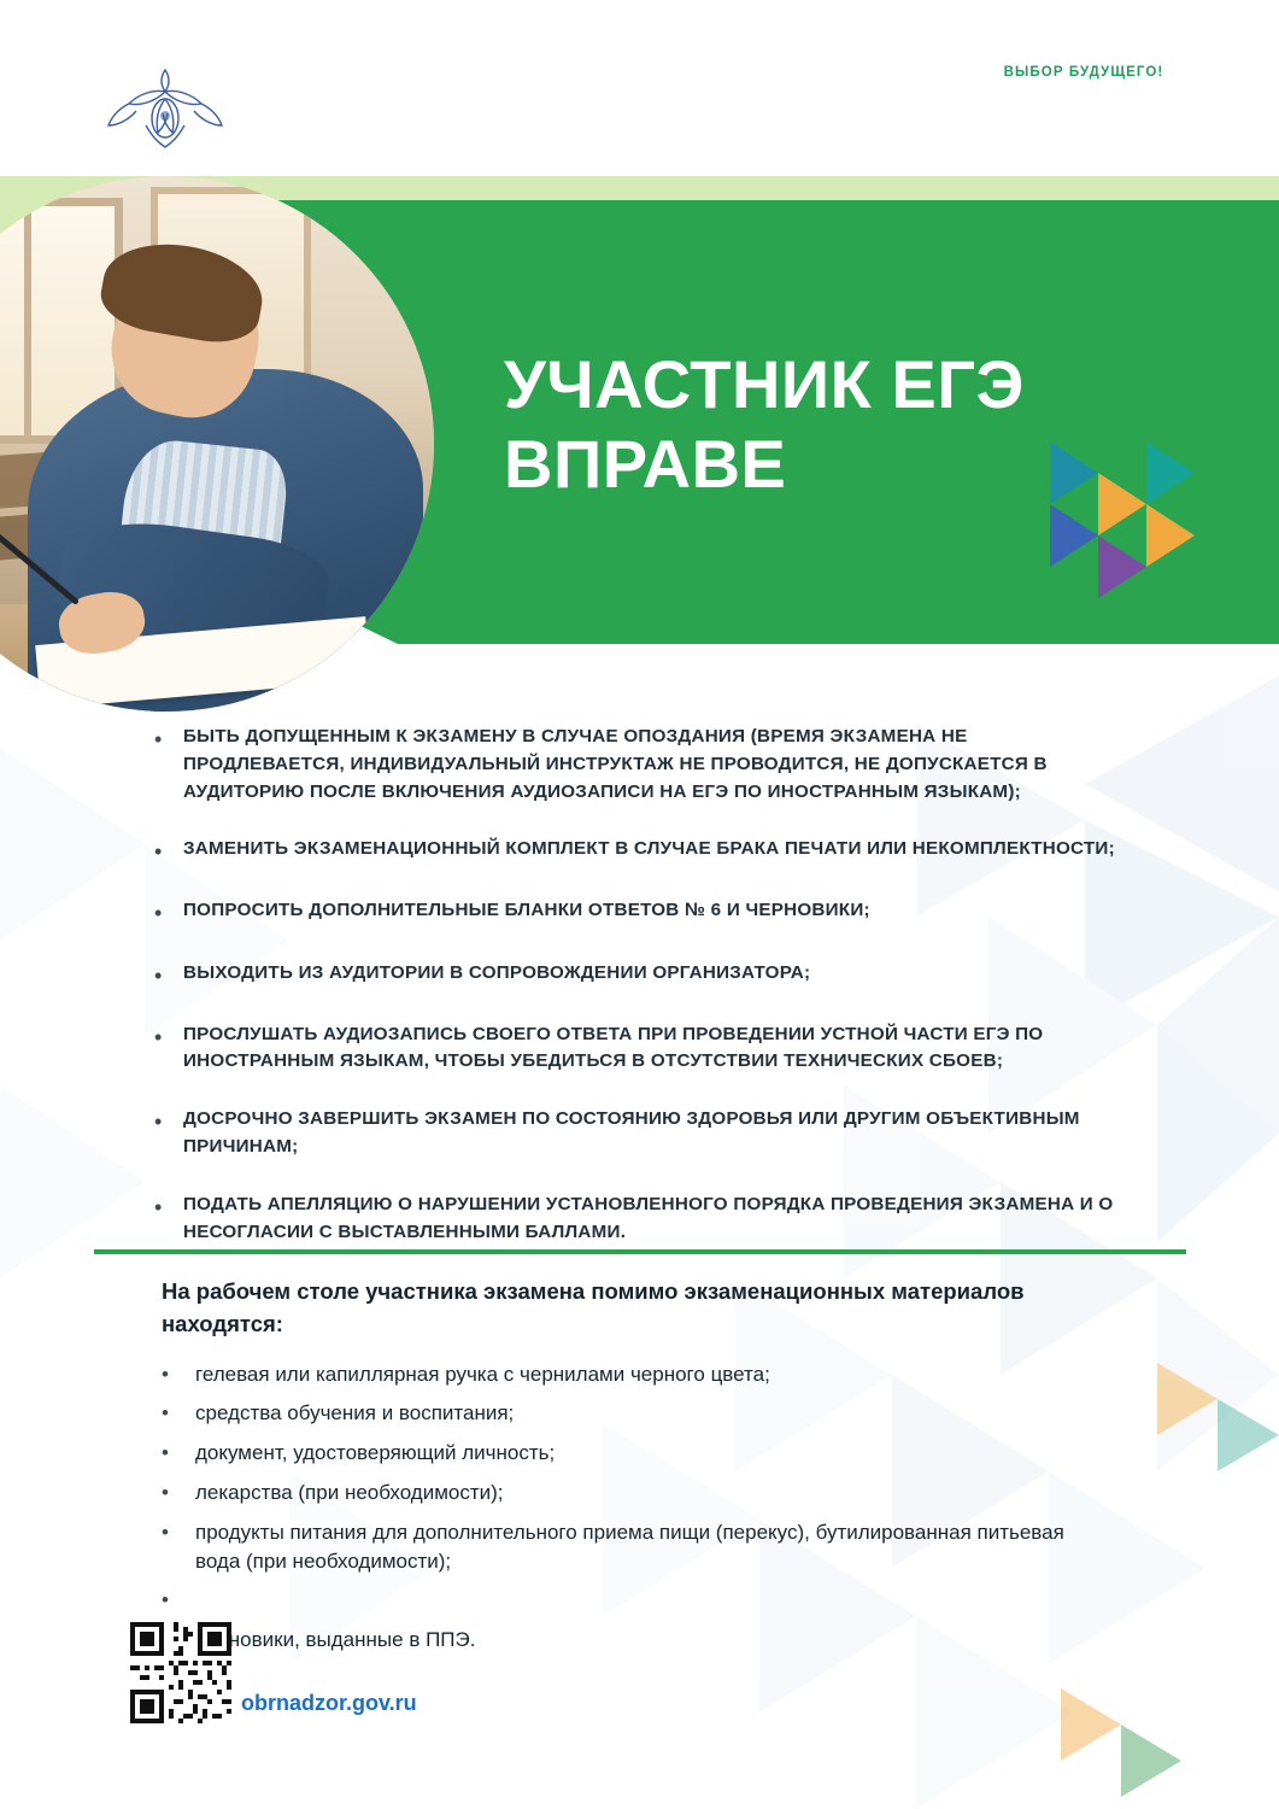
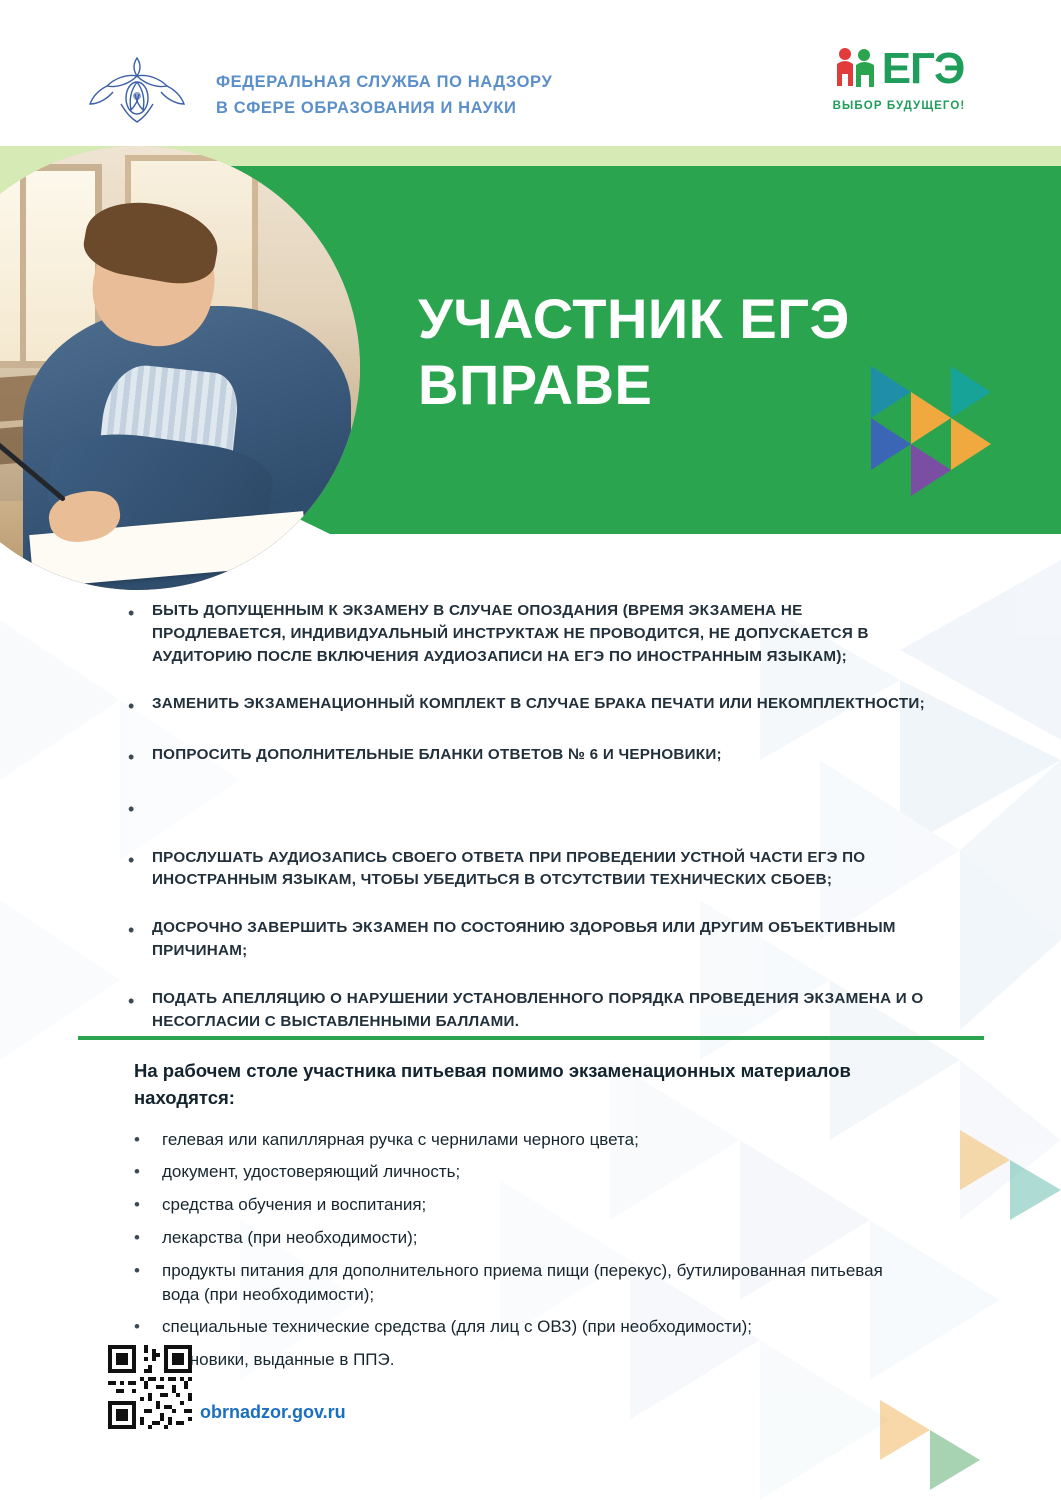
+ ФЕДЕРАЛЬНАЯ СЛУЖБА ПО НАДЗОРУ
+ В СФЕРЕ ОБРАЗОВАНИЯ И НАУКИ
+ ЕГЭ
  ВЫБОР БУДУЩЕГО!
  УЧАСТНИК ЕГЭ
  ВПРАВЕ
  •
  БЫТЬ ДОПУЩЕННЫМ К ЭКЗАМЕНУ В СЛУЧАЕ ОПОЗДАНИЯ (ВРЕМЯ ЭКЗАМЕНА НЕ ПРОДЛЕВАЕТСЯ, ИНДИВИДУАЛЬНЫЙ ИНСТРУКТАЖ НЕ ПРОВОДИТСЯ, НЕ ДОПУСКАЕТСЯ В АУДИТОРИЮ ПОСЛЕ ВКЛЮЧЕНИЯ АУДИОЗАПИСИ НА ЕГЭ ПО ИНОСТРАННЫМ ЯЗЫКАМ);
  •
  ЗАМЕНИТЬ ЭКЗАМЕНАЦИОННЫЙ КОМПЛЕКТ В СЛУЧАЕ БРАКА ПЕЧАТИ ИЛИ НЕКОМПЛЕКТНОСТИ;
  •
  ПОПРОСИТЬ ДОПОЛНИТЕЛЬНЫЕ БЛАНКИ ОТВЕТОВ № 6 И ЧЕРНОВИКИ;
  •
- ВЫХОДИТЬ ИЗ АУДИТОРИИ В СОПРОВОЖДЕНИИ ОРГАНИЗАТОРА;
  •
  ПРОСЛУШАТЬ АУДИОЗАПИСЬ СВОЕГО ОТВЕТА ПРИ ПРОВЕДЕНИИ УСТНОЙ ЧАСТИ ЕГЭ ПО ИНОСТРАННЫМ ЯЗЫКАМ, ЧТОБЫ УБЕДИТЬСЯ В ОТСУТСТВИИ ТЕХНИЧЕСКИХ СБОЕВ;
  •
  ДОСРОЧНО ЗАВЕРШИТЬ ЭКЗАМЕН ПО СОСТОЯНИЮ ЗДОРОВЬЯ ИЛИ ДРУГИМ ОБЪЕКТИВНЫМ ПРИЧИНАМ;
  •
  ПОДАТЬ АПЕЛЛЯЦИЮ О НАРУШЕНИИ УСТАНОВЛЕННОГО ПОРЯДКА ПРОВЕДЕНИЯ ЭКЗАМЕНА И О НЕСОГЛАСИИ С ВЫСТАВЛЕННЫМИ БАЛЛАМИ.
- На рабочем столе участника экзамена помимо экзаменационных материалов находятся:
+ На рабочем столе участника питьевая помимо экзаменационных материалов находятся:
  •
  гелевая или капиллярная ручка с чернилами черного цвета;
  •
- средства обучения и воспитания;
+ документ, удостоверяющий личность;
  •
- документ, удостоверяющий личность;
+ средства обучения и воспитания;
  •
  лекарства (при необходимости);
  •
  продукты питания для дополнительного приема пищи (перекус), бутилированная питьевая вода (при необходимости);
  •
+ специальные технические средства (для лиц с ОВЗ) (при необходимости);
  новики, выданные в ППЭ.
  obrnadzor.gov.ru
